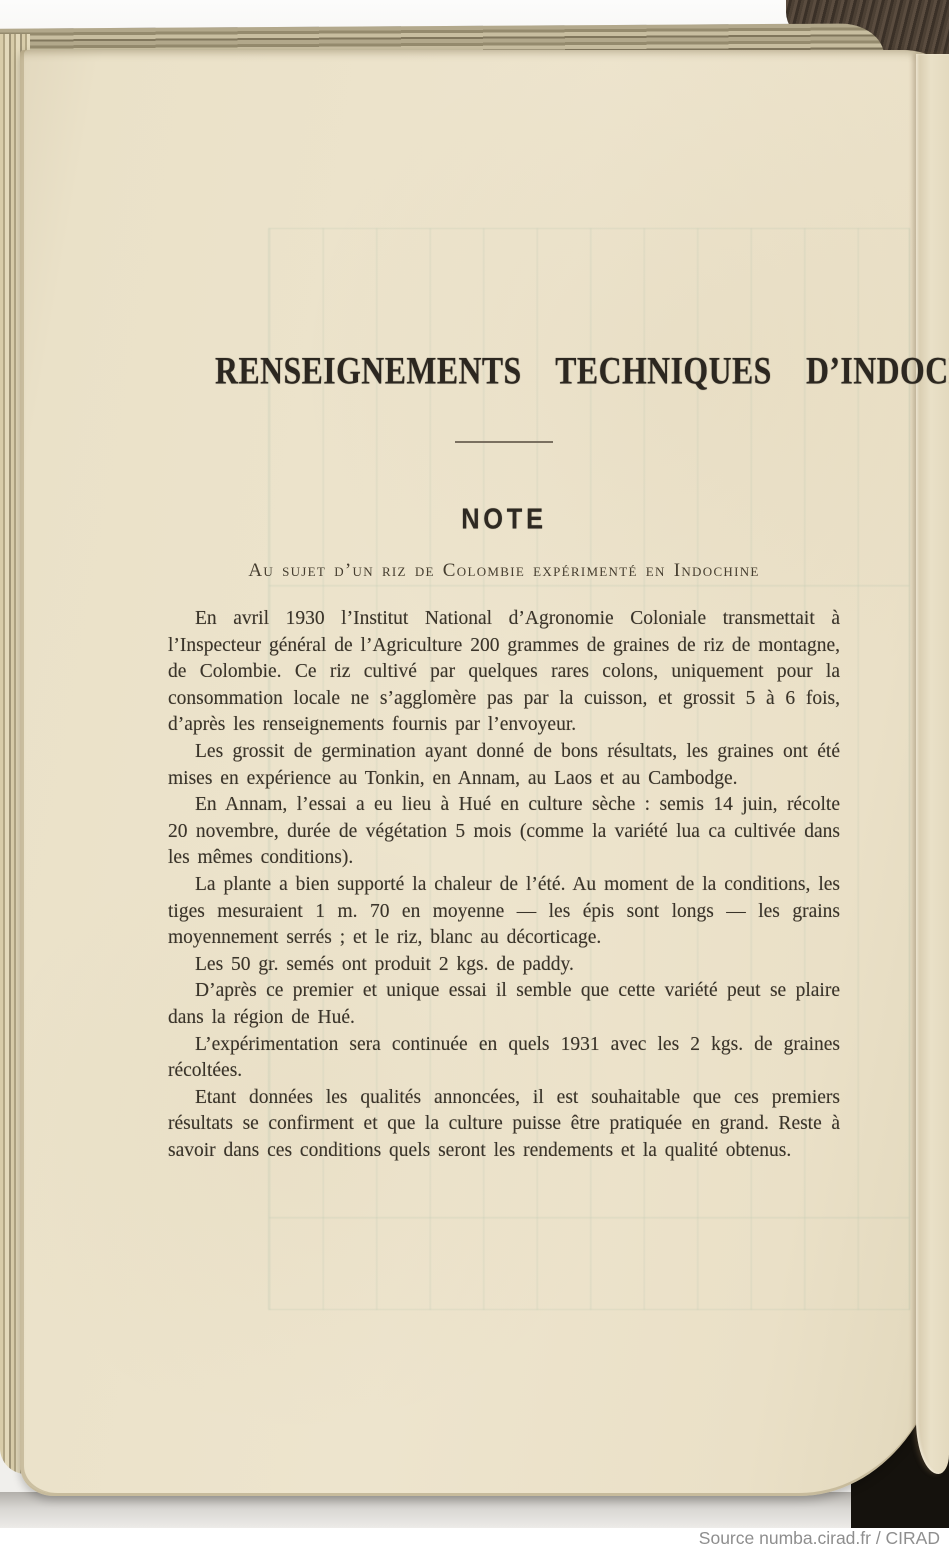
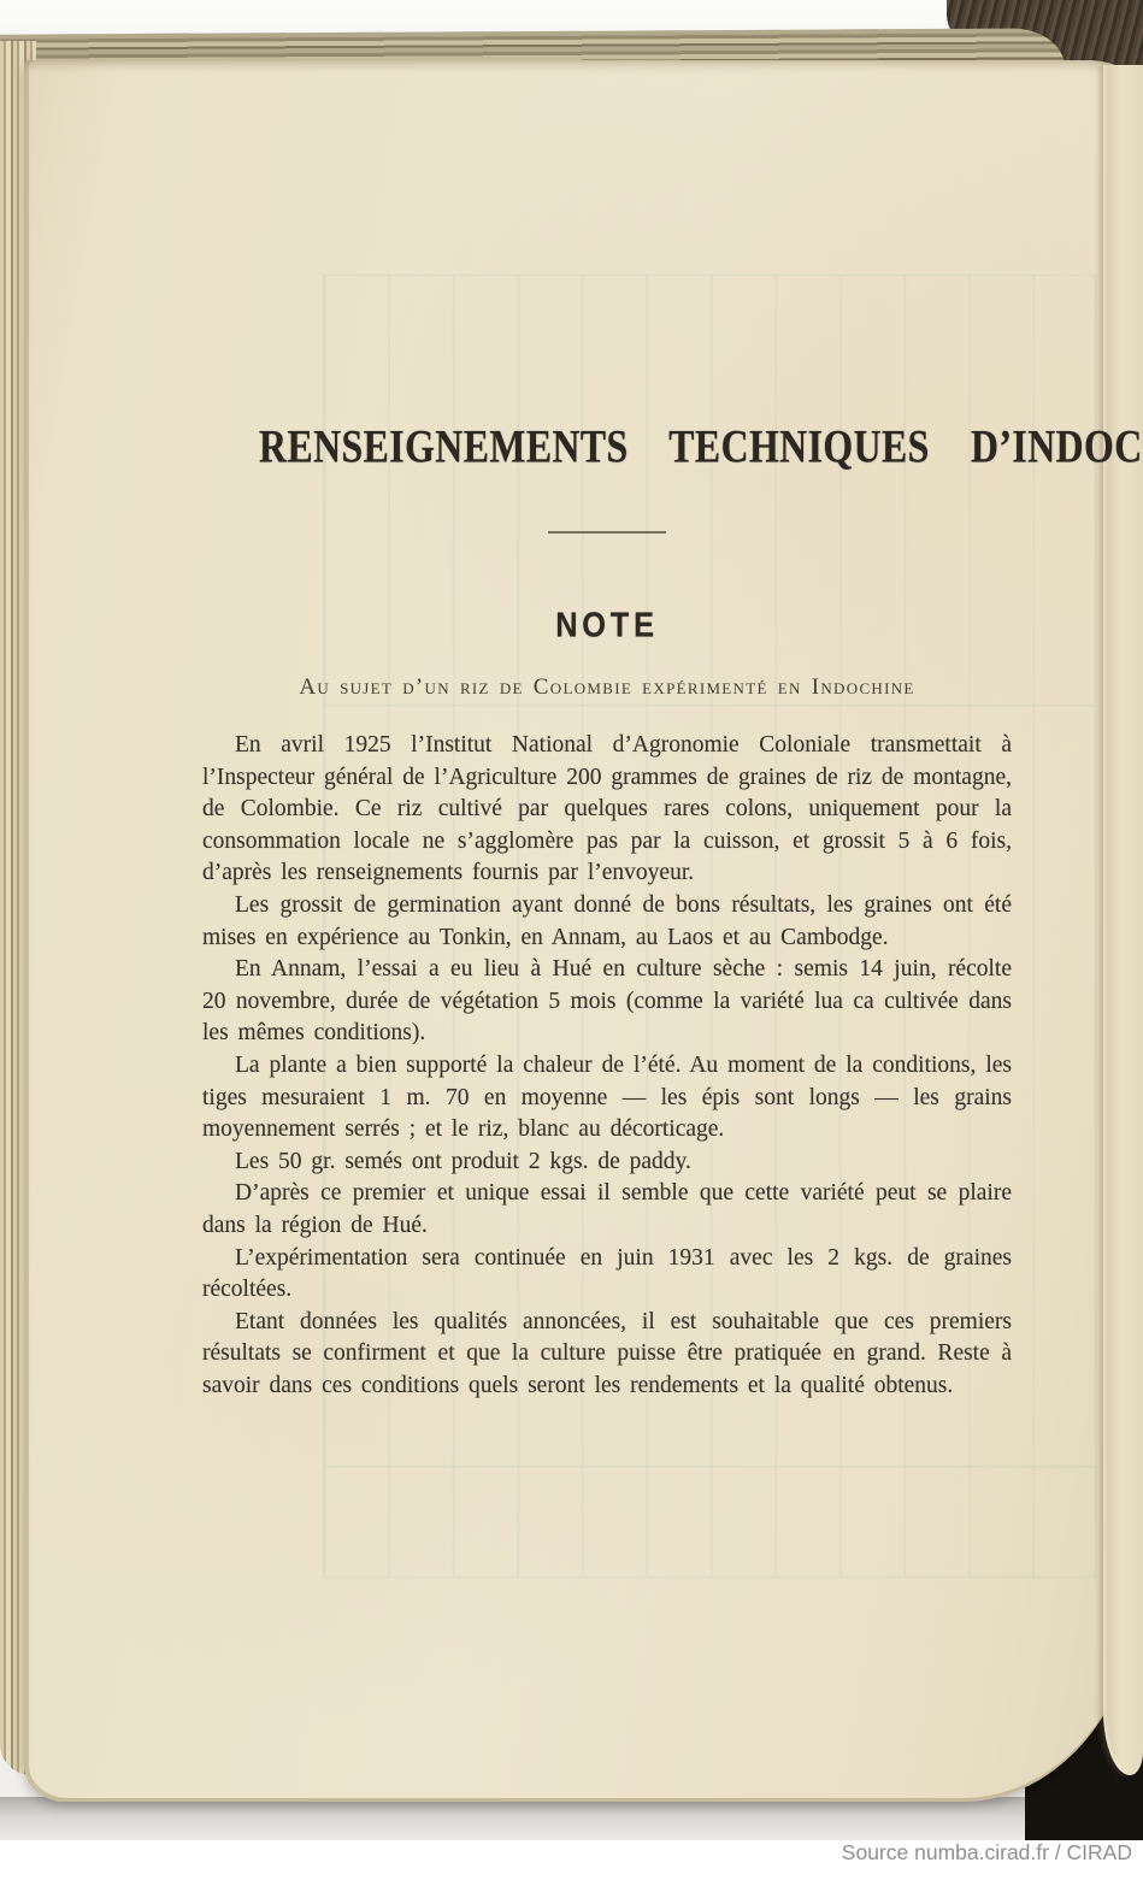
  RENSEIGNEMENTS TECHNIQUES D’INDOC
  NOTE
  Au sujet d’un riz de Colombie expérimenté en Indochine
- En avril 1930 l’Institut National d’Agronomie Coloniale transmettait à l’Inspecteur général de l’Agriculture 200 grammes de graines de riz de montagne, de Colombie. Ce riz cultivé par quelques rares colons, uniquement pour la consommation locale ne s’agglomère pas par la cuisson, et grossit 5 à 6 fois, d’après les renseignements fournis par l’envoyeur.
+ En avril 1925 l’Institut National d’Agronomie Coloniale transmettait à l’Inspecteur général de l’Agriculture 200 grammes de graines de riz de montagne, de Colombie. Ce riz cultivé par quelques rares colons, uniquement pour la consommation locale ne s’agglomère pas par la cuisson, et grossit 5 à 6 fois, d’après les renseignements fournis par l’envoyeur.
  Les grossit de germination ayant donné de bons résultats, les graines ont été mises en expérience au Tonkin, en Annam, au Laos et au Cambodge.
  En Annam, l’essai a eu lieu à Hué en culture sèche : semis 14 juin, récolte 20 novembre, durée de végétation 5 mois (comme la variété lua ca cultivée dans les mêmes conditions).
  La plante a bien supporté la chaleur de l’été. Au moment de la conditions, les tiges mesuraient 1 m. 70 en moyenne — les épis sont longs — les grains moyennement serrés ; et le riz, blanc au décorticage.
  Les 50 gr. semés ont produit 2 kgs. de paddy.
  D’après ce premier et unique essai il semble que cette variété peut se plaire dans la région de Hué.
- L’expérimentation sera continuée en quels 1931 avec les 2 kgs. de graines récoltées.
+ L’expérimentation sera continuée en juin 1931 avec les 2 kgs. de graines récoltées.
  Etant données les qualités annoncées, il est souhaitable que ces premiers résultats se confirment et que la culture puisse être pratiquée en grand. Reste à savoir dans ces conditions quels seront les rendements et la qualité obtenus.
  Source numba.cirad.fr / CIRAD
